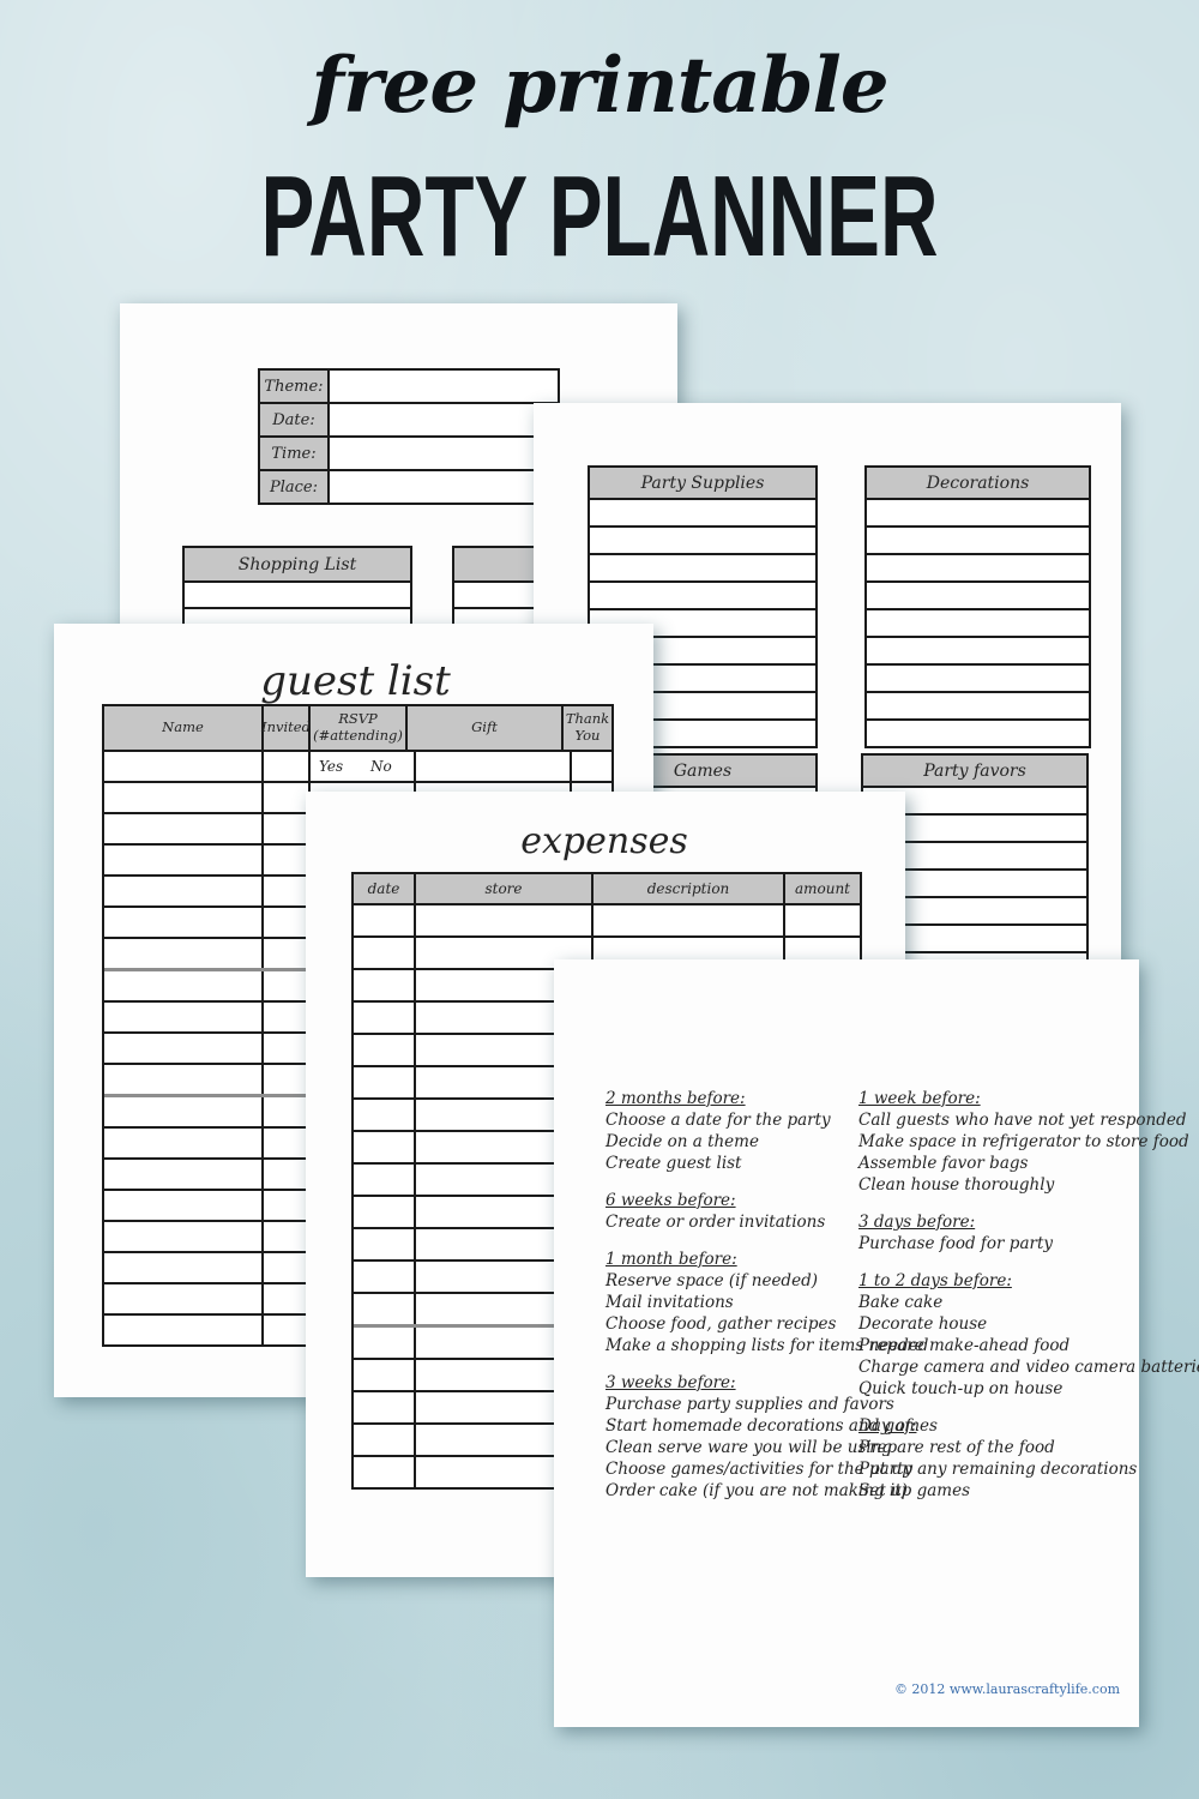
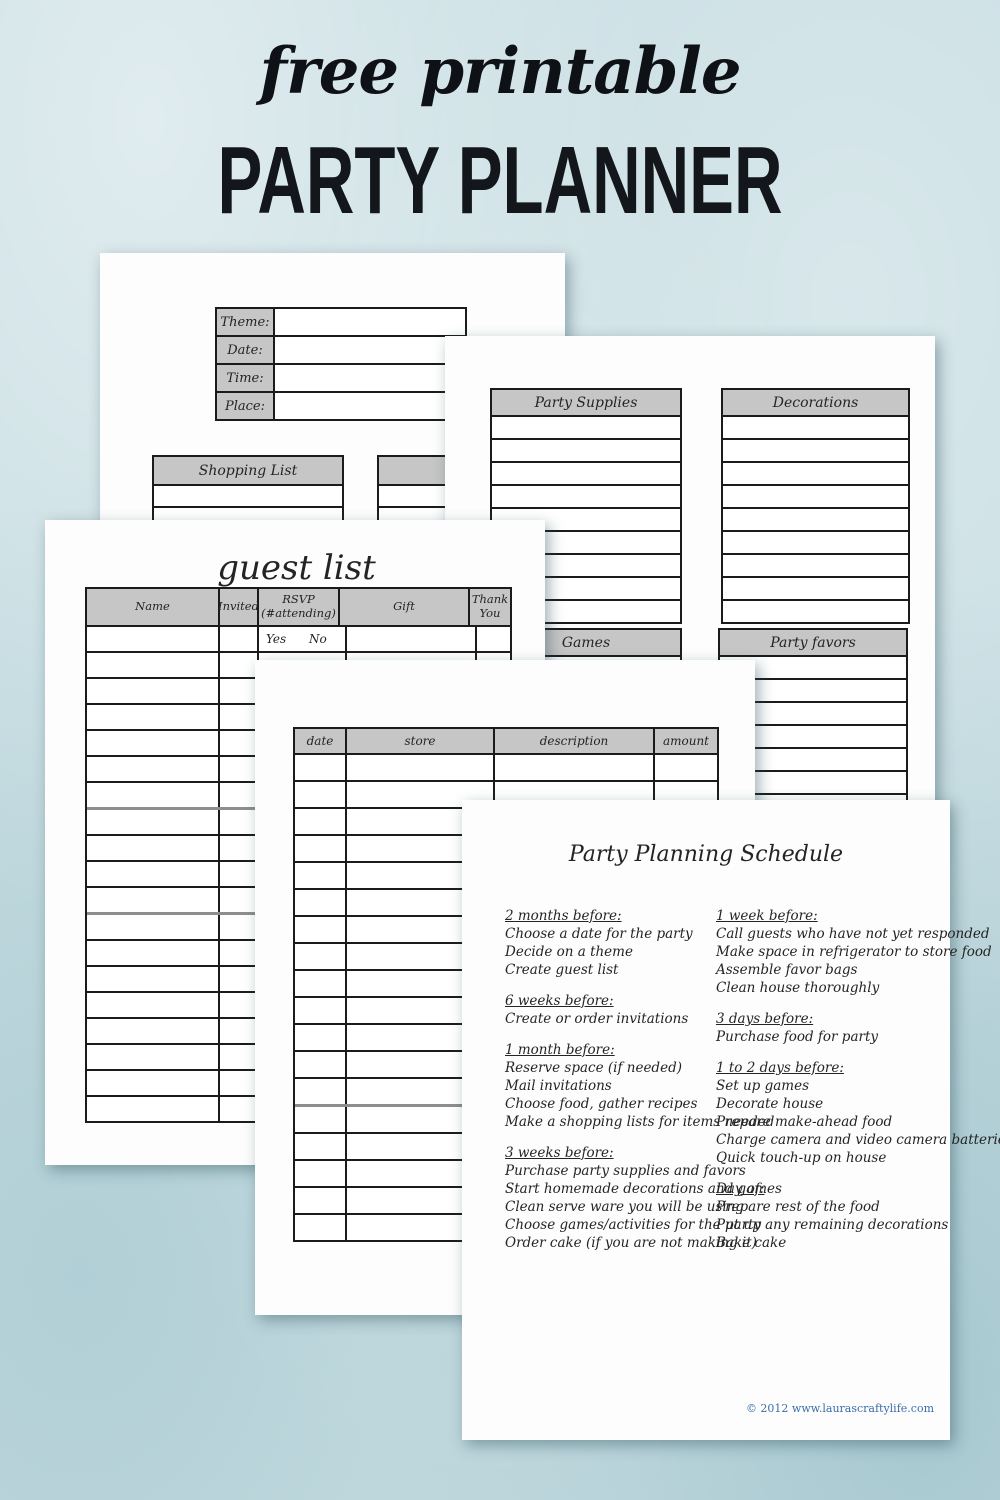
  free printable
  PARTY PLANNER
  Theme:
  Date:
  Time:
  Place:
  Shopping List
  Party Supplies
  Decorations
  Games
  Party favors
  guest list
  Name
  Invited
  RSVP (#attending)
  Gift
  Thank You
  Yes No
- expenses
  date
  store
  description
  amount
+ Party Planning Schedule
  2 months before:
  Choose a date for the party
  Decide on a theme
  Create guest list
  6 weeks before:
  Create or order invitations
  1 month before:
  Reserve space (if needed)
  Mail invitations
  Choose food, gather recipes
  Make a shopping lists for items
  3 weeks before:
  Purchase party supplies and fa
  Start homemade decorations a
  Clean serve ware you will be u
  Choose games/activities for the
  Order cake (if you are not mak
  1 week before:
  Call guests who have not yet responded
  Make space in refrigerator to store food
  Assemble favor bags
  Clean house thoroughly
  3 days before:
  Purchase food for party
  1 to 2 days before:
- Bake cake
+ Set up games
  Decorate house
  Prepare make-ahead food
  Charge camera and video camera batteri
  Quick touch-up on house
  Day of:
  Prepare rest of the food
  Put up any remaining decorations
- Set up games
+ Bake cake
  © 2012 www.laurascraftylife.com
